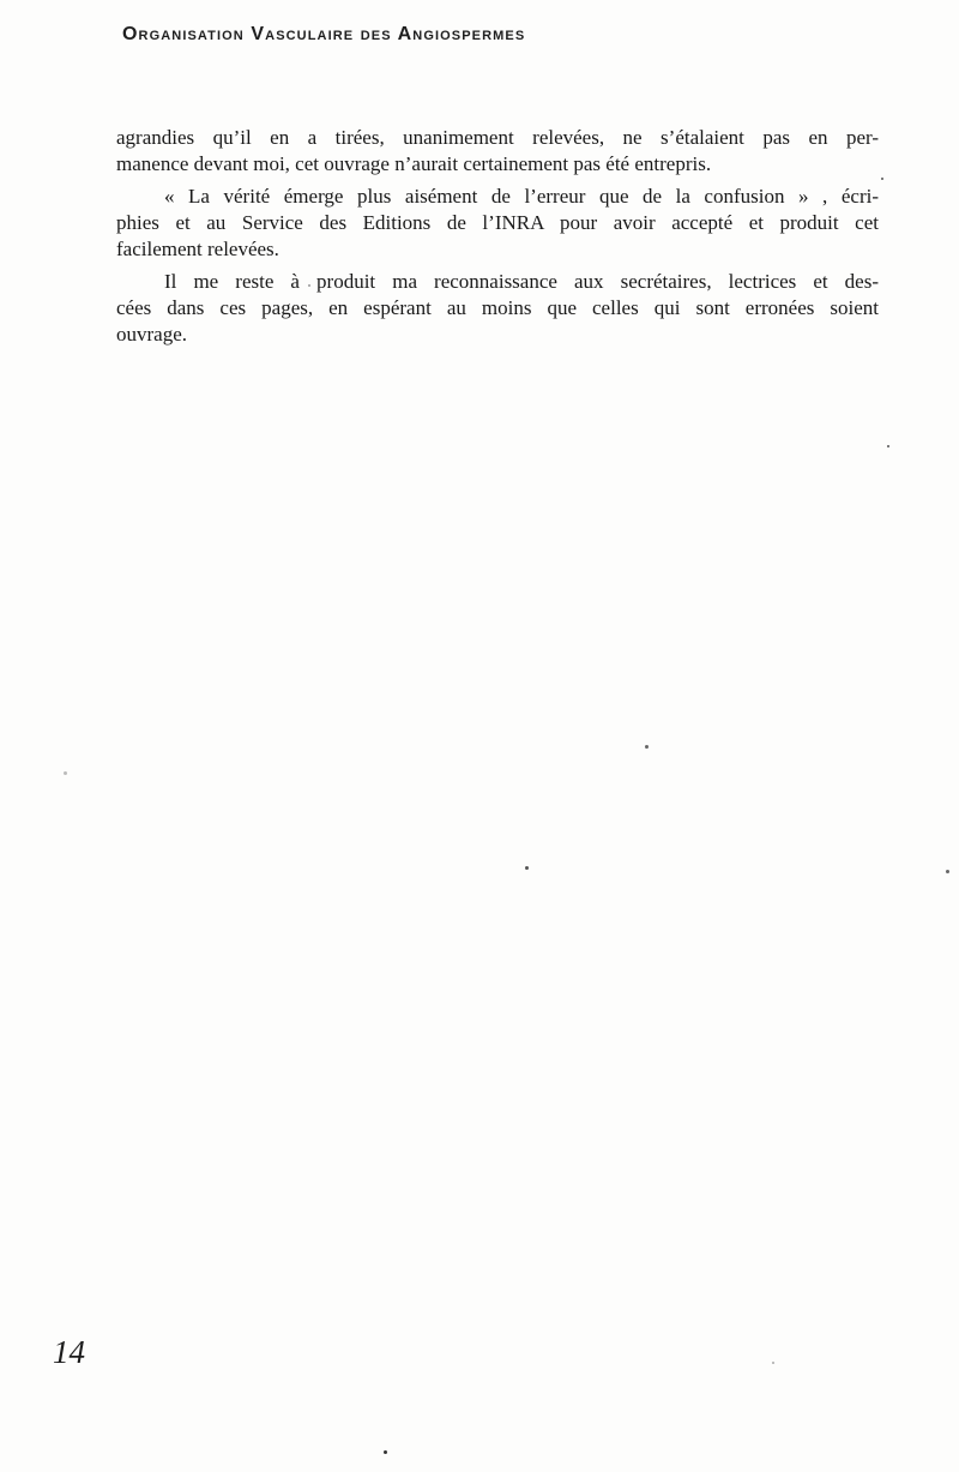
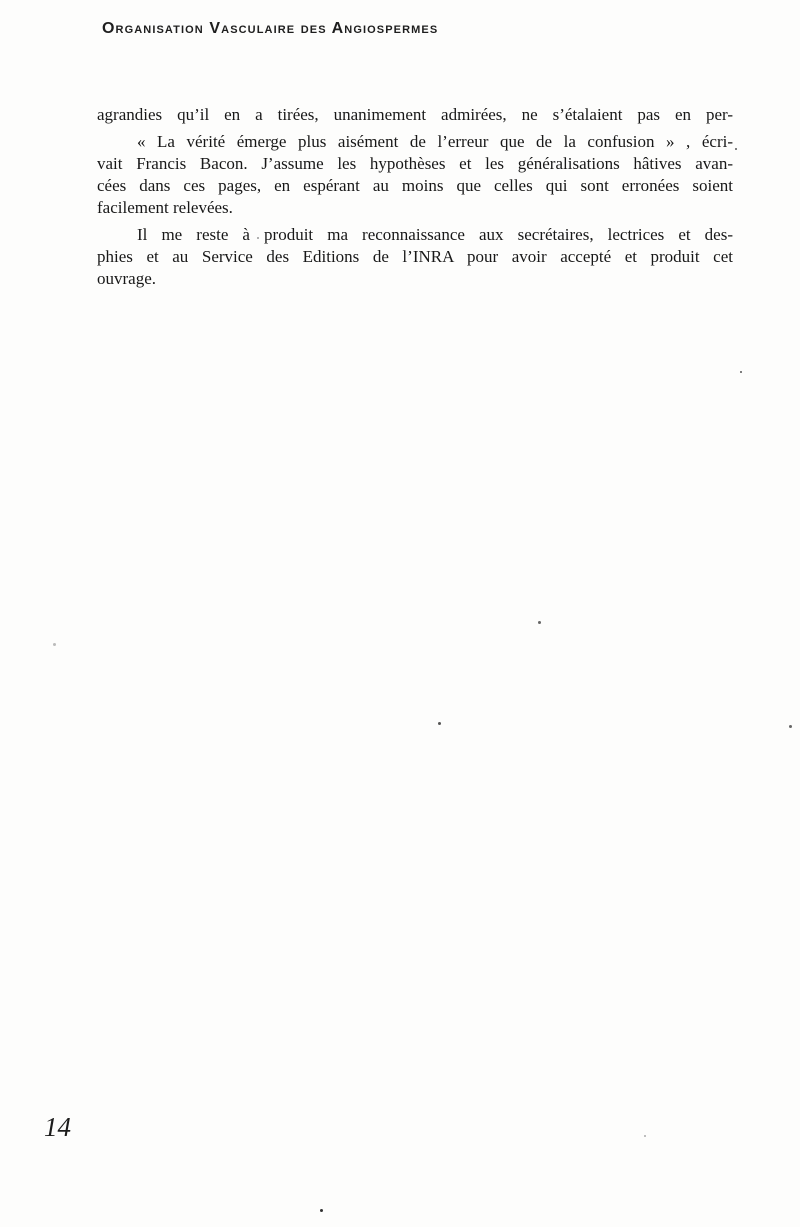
  Organisation Vasculaire des Angiospermes
- agrandies qu’il en a tirées, unanimement relevées, ne s’étalaient pas en per-
+ agrandies qu’il en a tirées, unanimement admirées, ne s’étalaient pas en per-
- manence devant moi, cet ouvrage n’aurait certainement pas été entrepris.
  « La vérité émerge plus aisément de l’erreur que de la confusion » , écri-
+ vait Francis Bacon. J’assume les hypothèses et les généralisations hâtives avan-
- phies et au Service des Editions de l’INRA pour avoir accepté et produit cet
+ cées dans ces pages, en espérant au moins que celles qui sont erronées soient
  facilement relevées.
  Il me reste à produit ma reconnaissance aux secrétaires, lectrices et des-
- cées dans ces pages, en espérant au moins que celles qui sont erronées soient
+ phies et au Service des Editions de l’INRA pour avoir accepté et produit cet
  ouvrage.
  14
